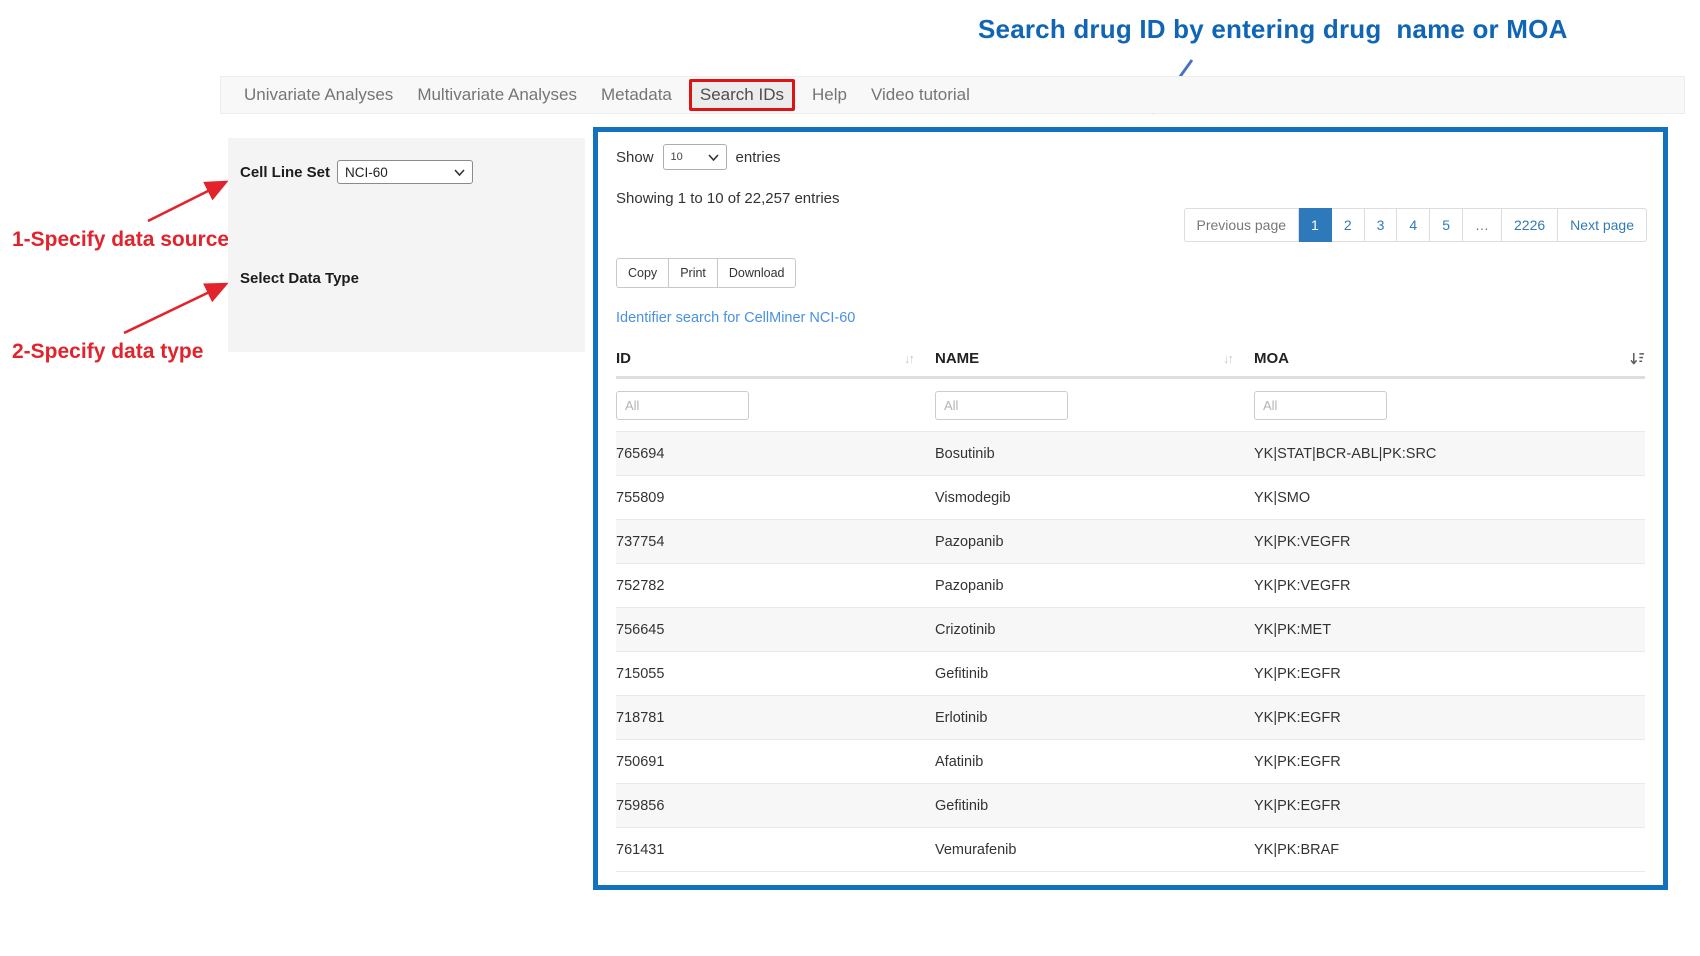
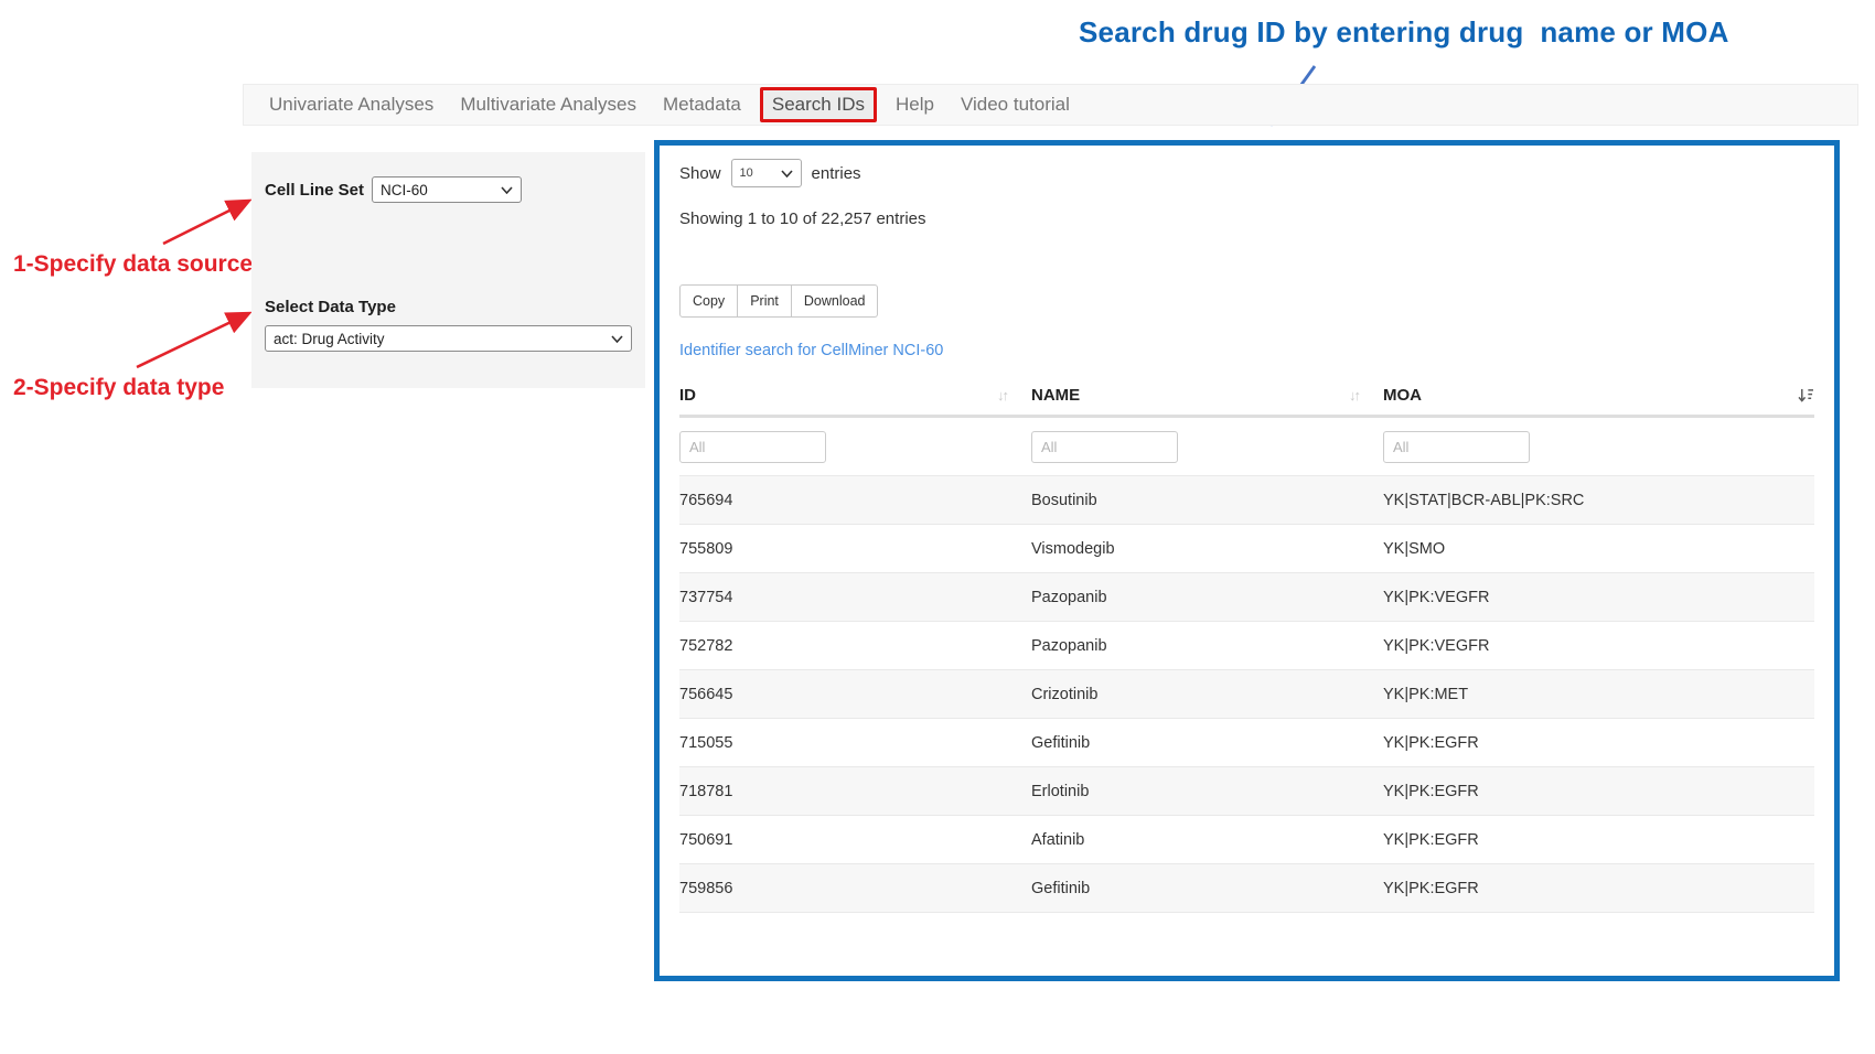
  Search drug ID by entering drug name or MOA
  1-Specify data source
  2-Specify data type
  Univariate Analyses
  Multivariate Analyses
  Metadata
  Search IDs
  Help
  Video tutorial
  Cell Line Set
  NCI-60
  Select Data Type
+ act: Drug Activity
  Show
  10
  entries
  Showing 1 to 10 of 22,257 entries
- Previous page
- 1
- 2
- 3
- 4
- 5
- …
- 2226
- Next page
  Copy
  Print
  Download
  Identifier search for CellMiner NCI-60
  ID
  ↓↑
  NAME
  ↓↑
  MOA
  All
  All
  All
  765694
  Bosutinib
  YK|STAT|BCR-ABL|PK:SRC
  755809
  Vismodegib
  YK|SMO
  737754
  Pazopanib
  YK|PK:VEGFR
  752782
  Pazopanib
  YK|PK:VEGFR
  756645
  Crizotinib
  YK|PK:MET
  715055
  Gefitinib
  YK|PK:EGFR
  718781
  Erlotinib
  YK|PK:EGFR
  750691
  Afatinib
  YK|PK:EGFR
  759856
  Gefitinib
  YK|PK:EGFR
- 761431
- Vemurafenib
- YK|PK:BRAF
